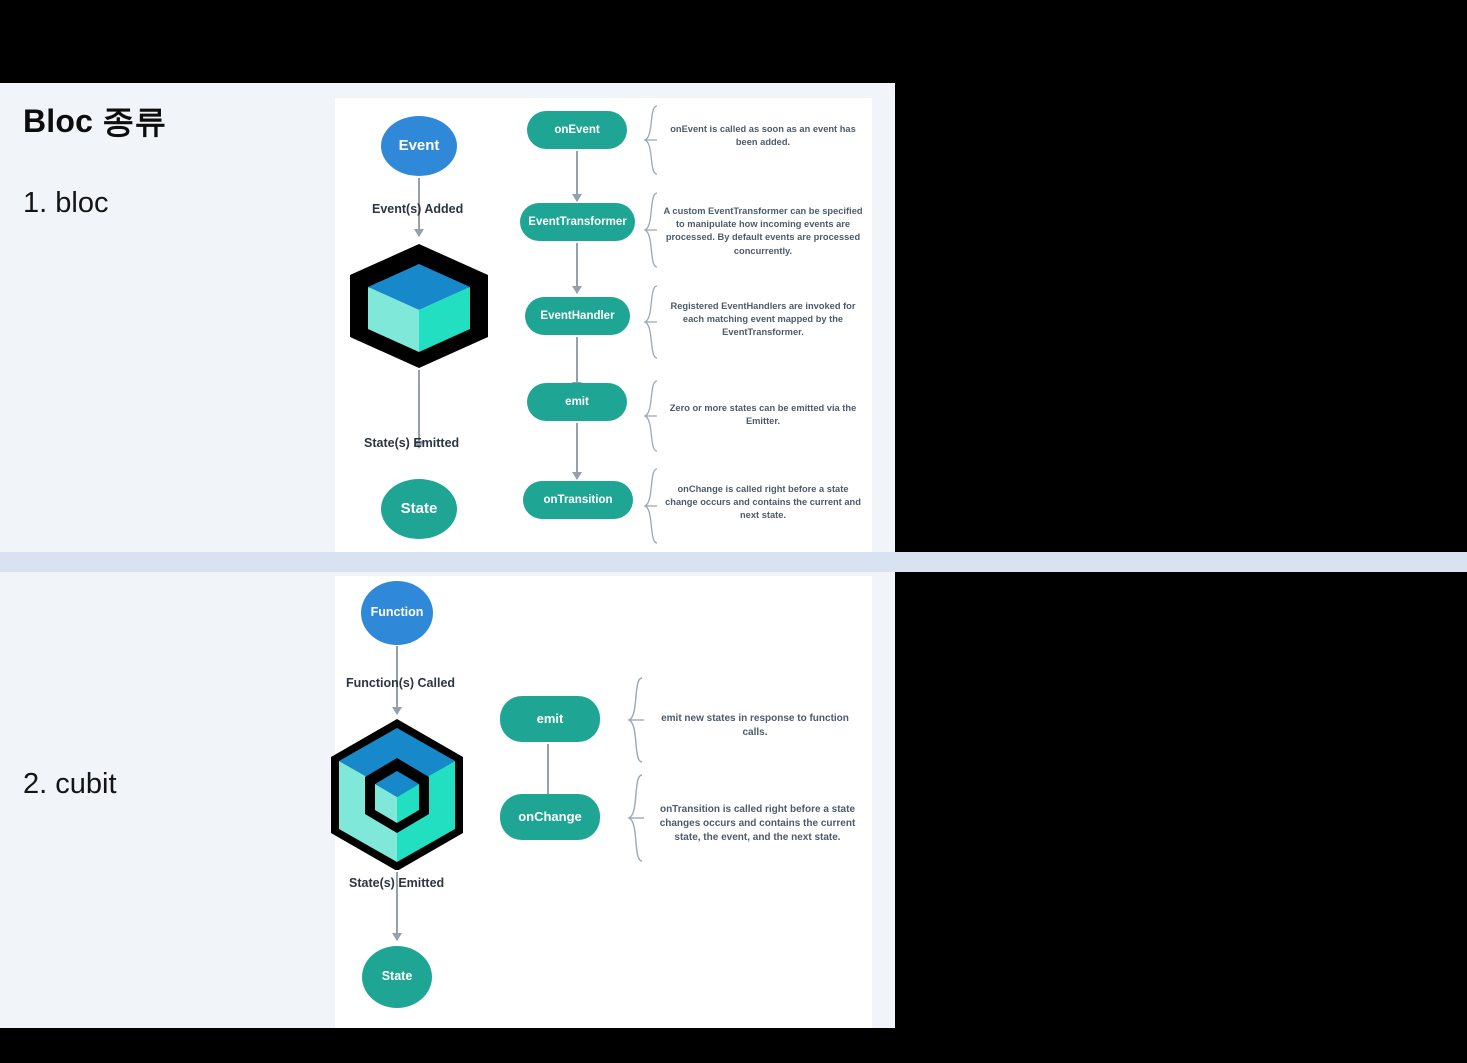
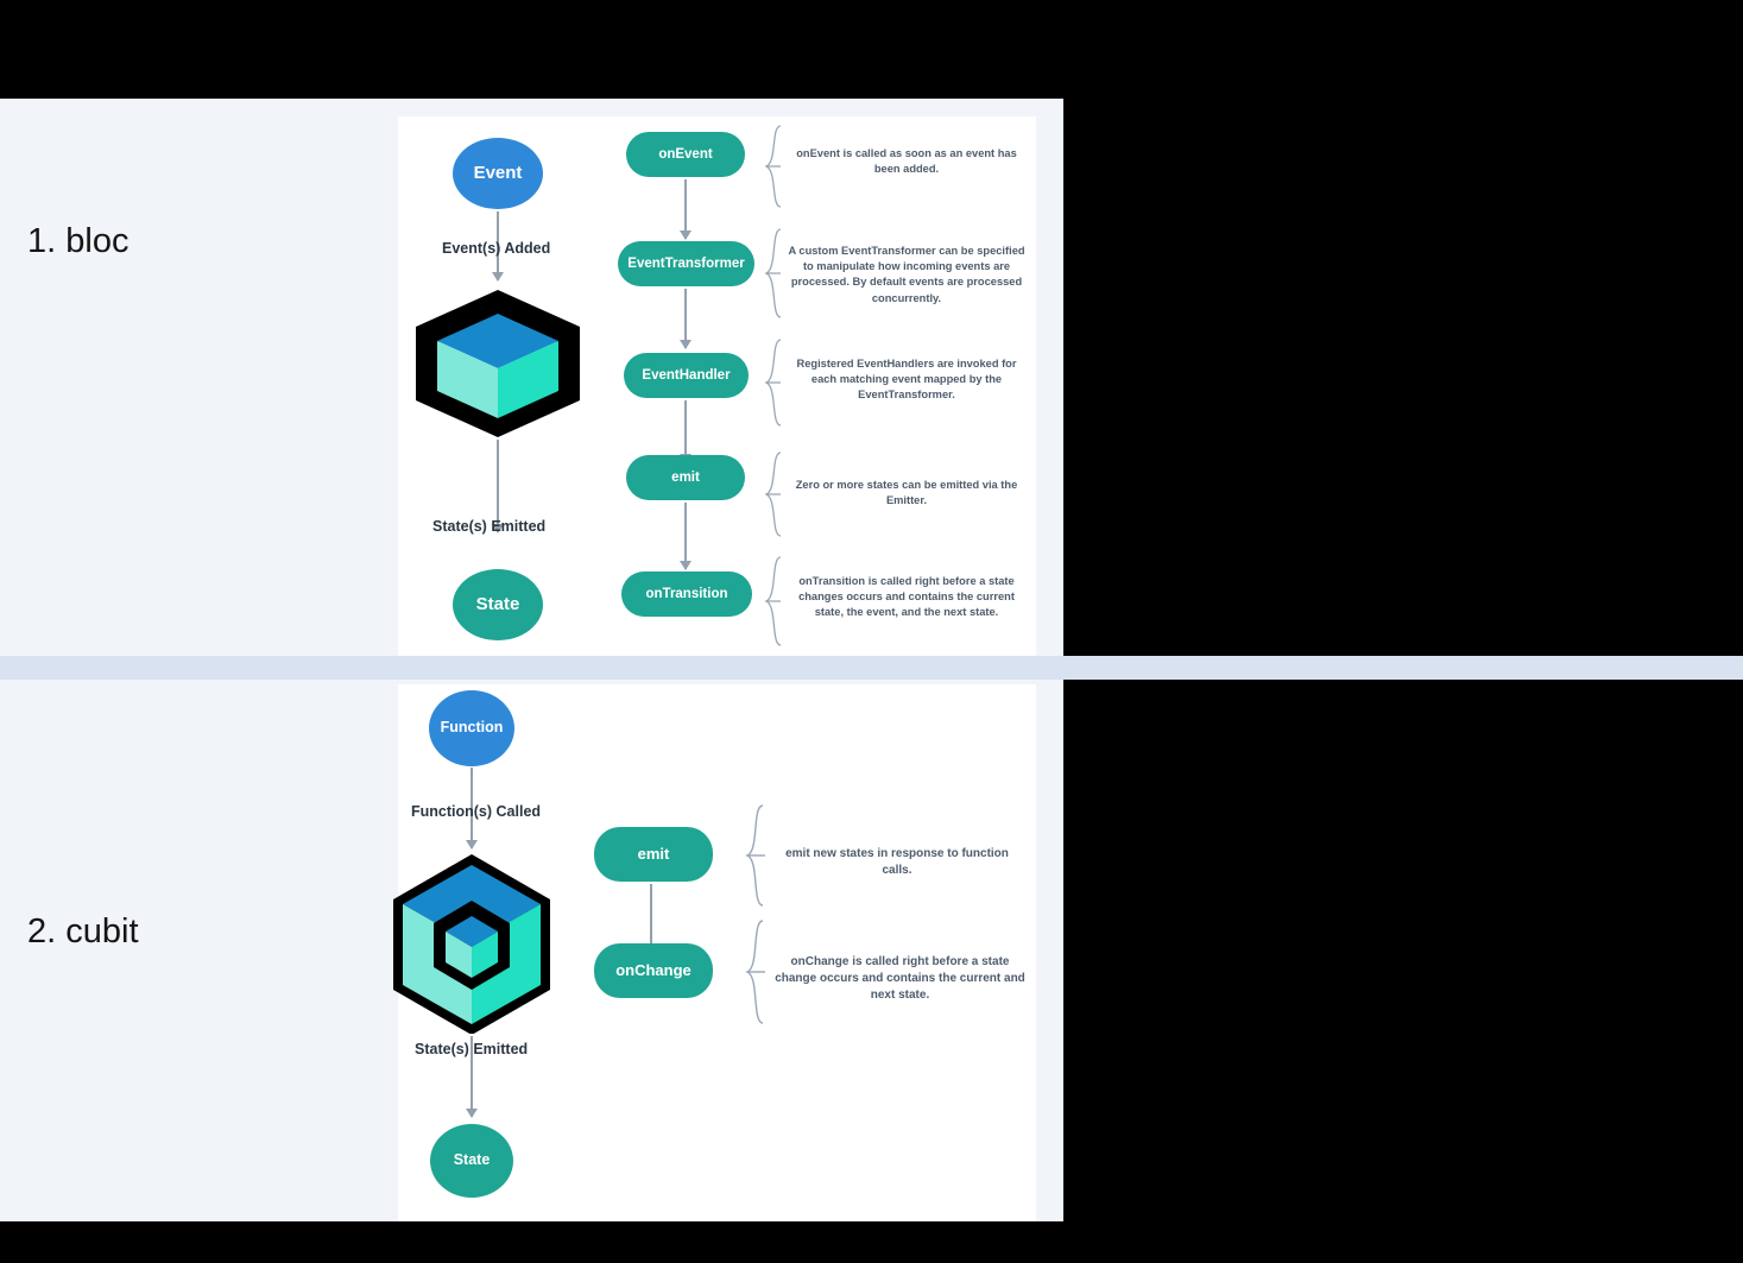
- Bloc 종류
  1. bloc
  Event
  Event(s) Added
  State(s) Emitted
  State
  onEvent
  EventTransformer
  EventHandler
  emit
  onTransition
  onEvent is called as soon as an event has been added.
  A custom EventTransformer can be specified to manipulate how incoming events are processed. By default events are processed concurrently.
  Registered EventHandlers are invoked for each matching event mapped by the EventTransformer.
  Zero or more states can be emitted via the Emitter.
- onChange is called right before a state change occurs and contains the current and next state.
+ onTransition is called right before a state changes occurs and contains the current state, the event, and the next state.
  2. cubit
  Function
  Function(s) Called
  State(s) Emitted
  State
  emit
  onChange
  emit new states in response to function calls.
- onTransition is called right before a state changes occurs and contains the current state, the event, and the next state.
+ onChange is called right before a state change occurs and contains the current and next state.
